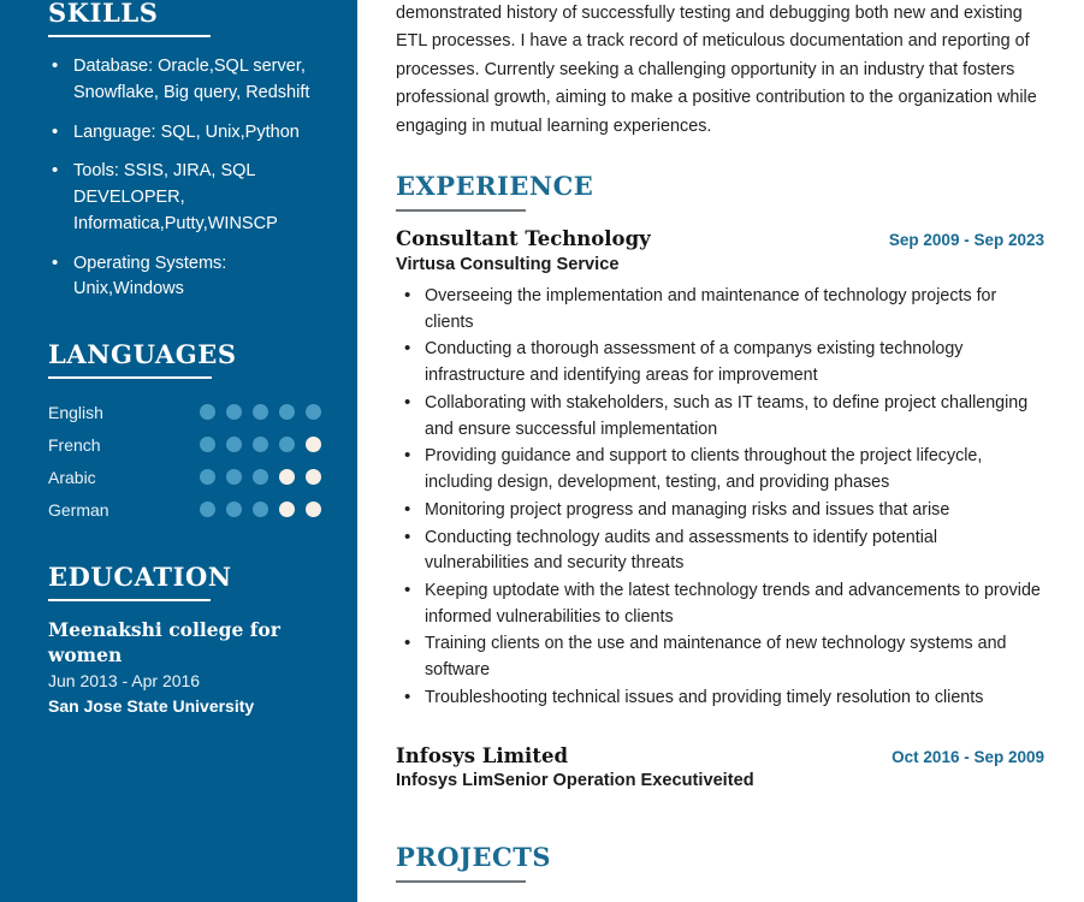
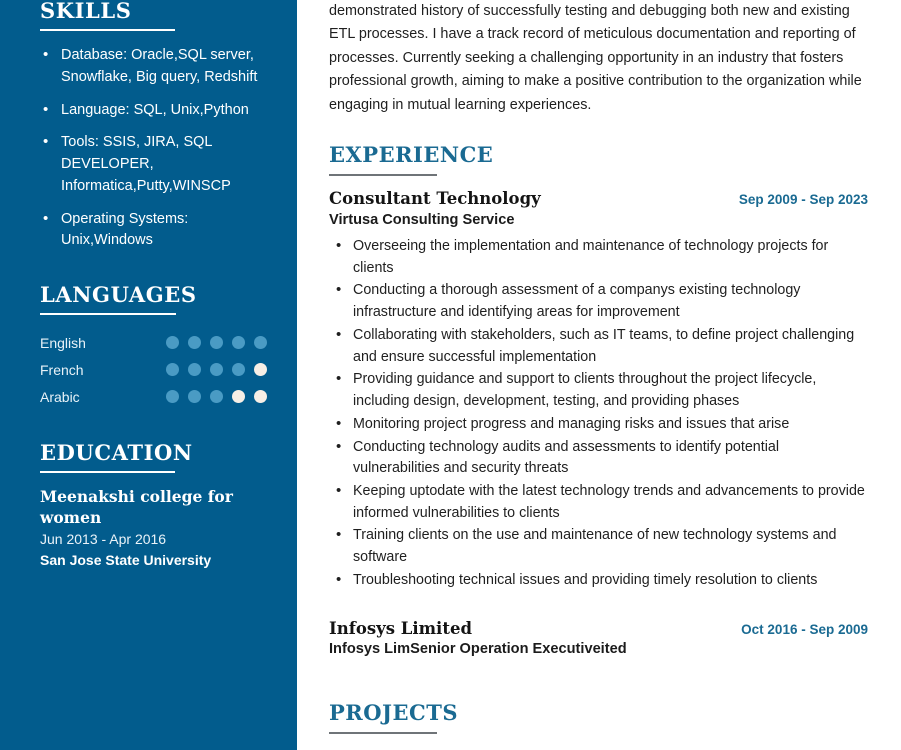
  SKILLS
  Database: Oracle,SQL server, Snowflake, Big query, Redshift
  Language: SQL, Unix,Python
  Tools: SSIS, JIRA, SQL DEVELOPER, Informatica,Putty,WINSCP
  Operating Systems: Unix,Windows
  LANGUAGES
  English
  French
  Arabic
- German
  EDUCATION
  Meenakshi college for women
  Jun 2013 - Apr 2016
  San Jose State University
  demonstrated history of successfully testing and debugging both new and existing ETL processes. I have a track record of meticulous documentation and reporting of processes. Currently seeking a challenging opportunity in an industry that fosters professional growth, aiming to make a positive contribution to the organization while engaging in mutual learning experiences.
  EXPERIENCE
  Consultant Technology
  Sep 2009 - Sep 2023
  Virtusa Consulting Service
  Overseeing the implementation and maintenance of technology projects for clients
  Conducting a thorough assessment of a companys existing technology infrastructure and identifying areas for improvement
  Collaborating with stakeholders, such as IT teams, to define project challenging and ensure successful implementation
  Providing guidance and support to clients throughout the project lifecycle, including design, development, testing, and providing phases
  Monitoring project progress and managing risks and issues that arise
  Conducting technology audits and assessments to identify potential vulnerabilities and security threats
  Keeping uptodate with the latest technology trends and advancements to provide informed vulnerabilities to clients
  Training clients on the use and maintenance of new technology systems and software
  Troubleshooting technical issues and providing timely resolution to clients
  Infosys Limited
  Oct 2016 - Sep 2009
  Infosys LimSenior Operation Executiveited
  PROJECTS
